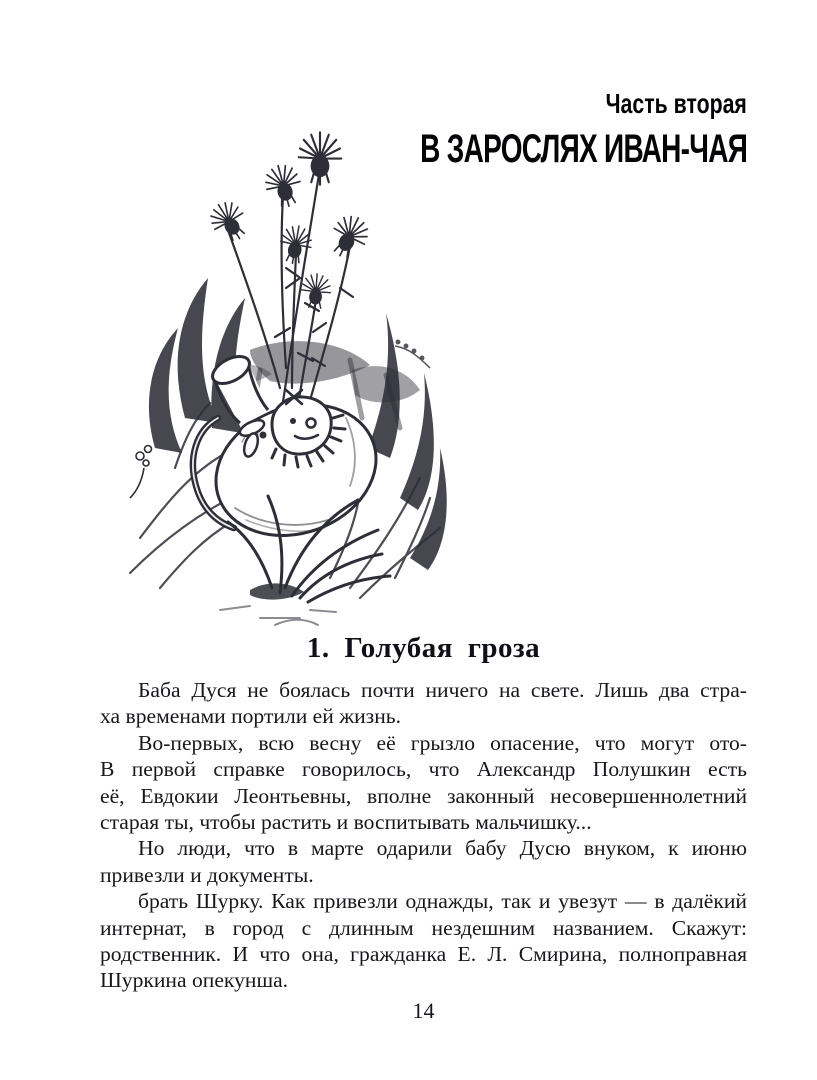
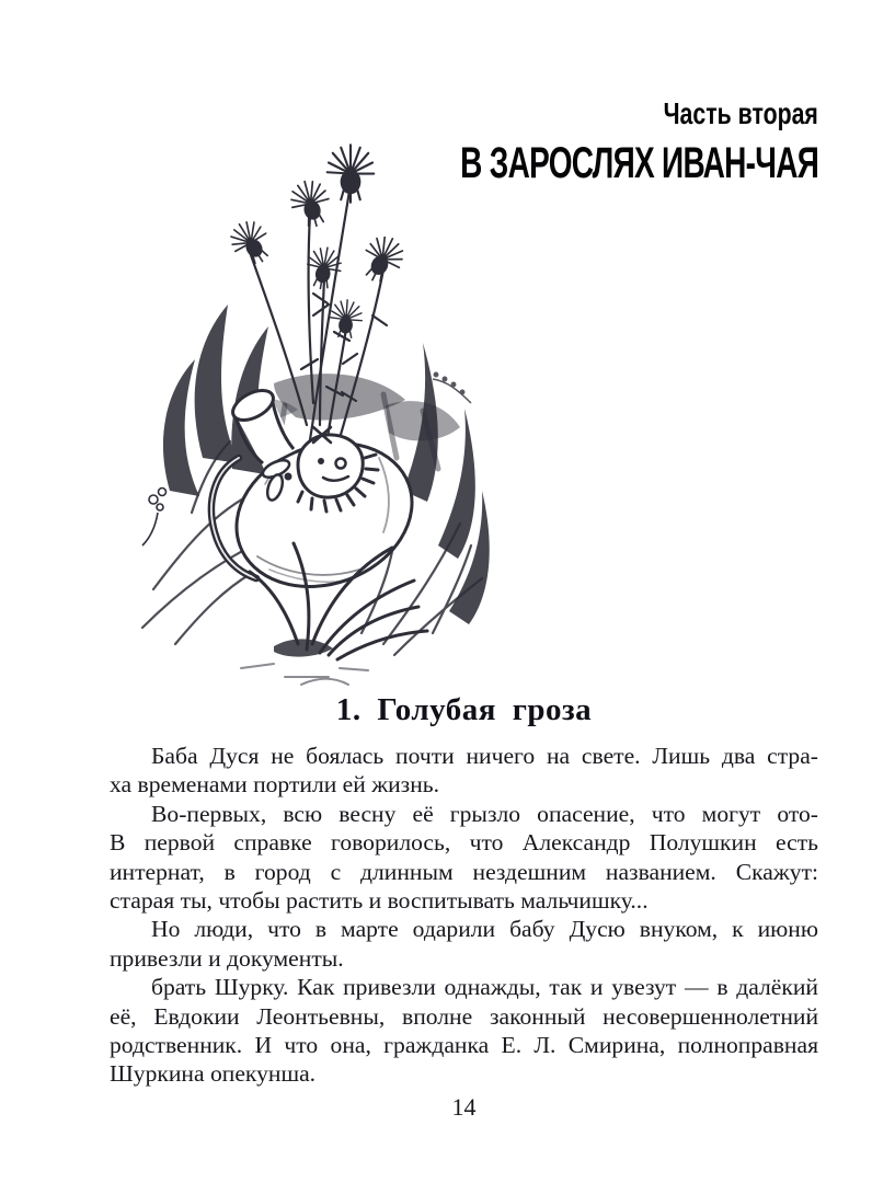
  Часть вторая
  В ЗАРОСЛЯХ ИВАН-ЧАЯ
  1. Голубая гроза
  Баба Дуся не боялась почти ничего на свете. Лишь два стра-
  ха временами портили ей жизнь.
  Во-первых, всю весну её грызло опасение, что могут ото-
  В первой справке говорилось, что Александр Полушкин есть
- её, Евдокии Леонтьевны, вполне законный несовершеннолетний
+ интернат, в город с длинным нездешним названием. Скажут:
  старая ты, чтобы растить и воспитывать мальчишку...
  Но люди, что в марте одарили бабу Дусю внуком, к июню
  привезли и документы.
  брать Шурку. Как привезли однажды, так и увезут — в далёкий
- интернат, в город с длинным нездешним названием. Скажут:
+ её, Евдокии Леонтьевны, вполне законный несовершеннолетний
  родственник. И что она, гражданка Е. Л. Смирина, полноправная
  Шуркина опекунша.
  14
